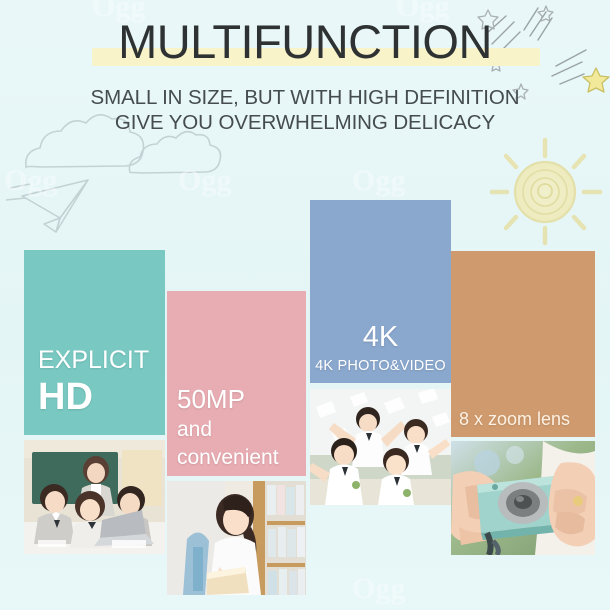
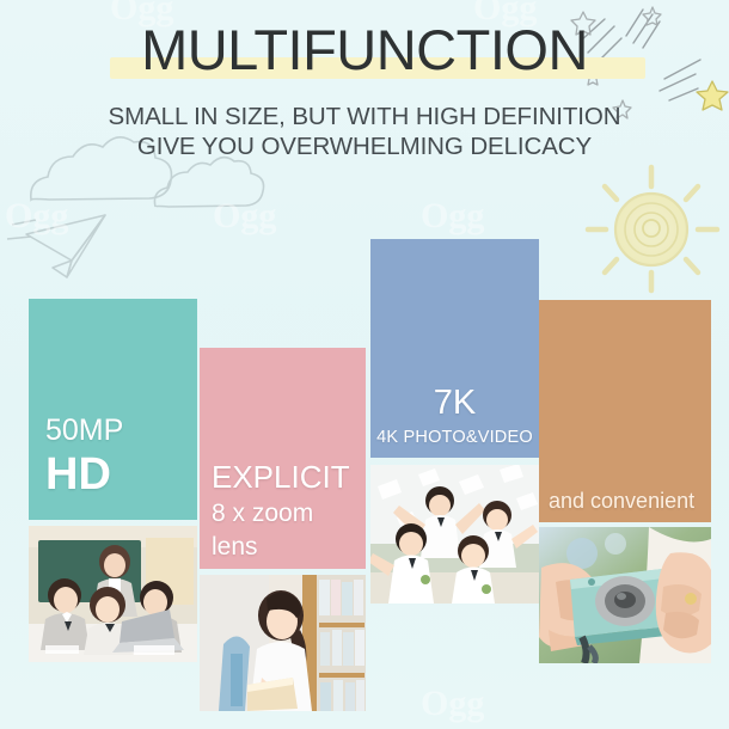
  Ogg
  Ogg
  MULTIFUNCTION
  SMALL IN SIZE, BUT WITH HIGH DEFINITION
  GIVE YOU OVERWHELMING DELICACY
- EXPLICIT
+ 50MP
  HD
- 50MP
+ EXPLICIT
- and convenient
+ 8 x zoom lens
- 4K
+ 7K
  4K PHOTO&VIDEO
- 8 x zoom lens
+ and convenient
